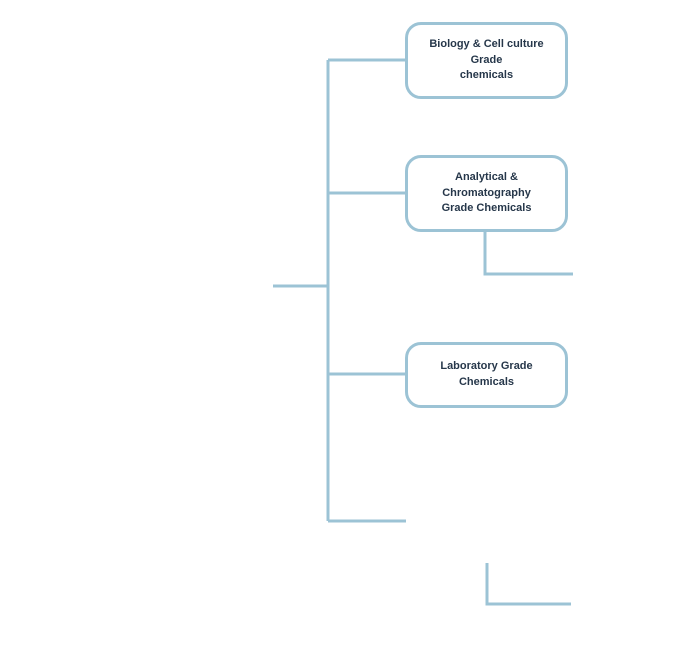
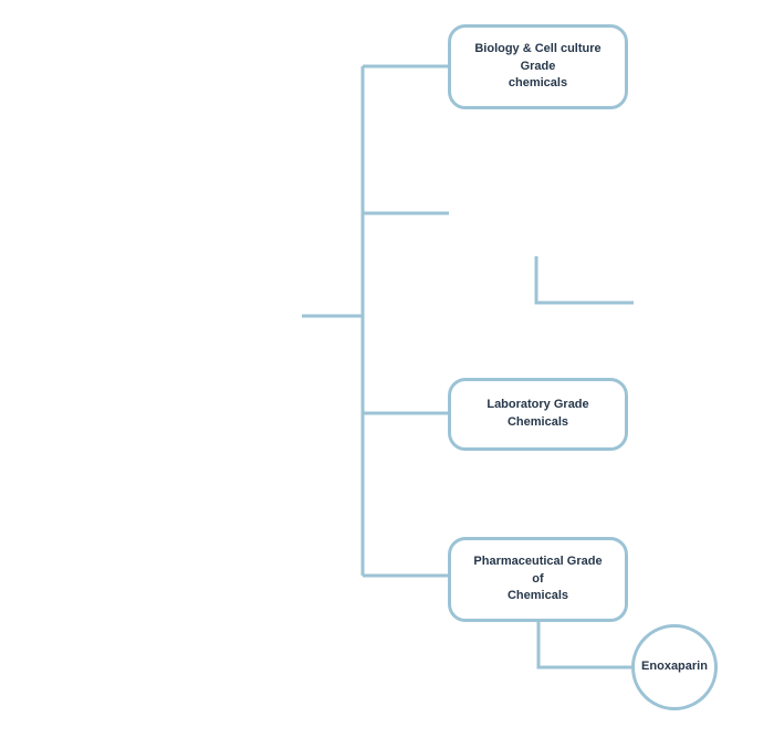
  Biology & Cell culture Grade
  chemicals
- Analytical & Chromatography
- Grade Chemicals
  Laboratory Grade Chemicals
+ Pharmaceutical Grade of
+ Chemicals
+ Enoxaparin
